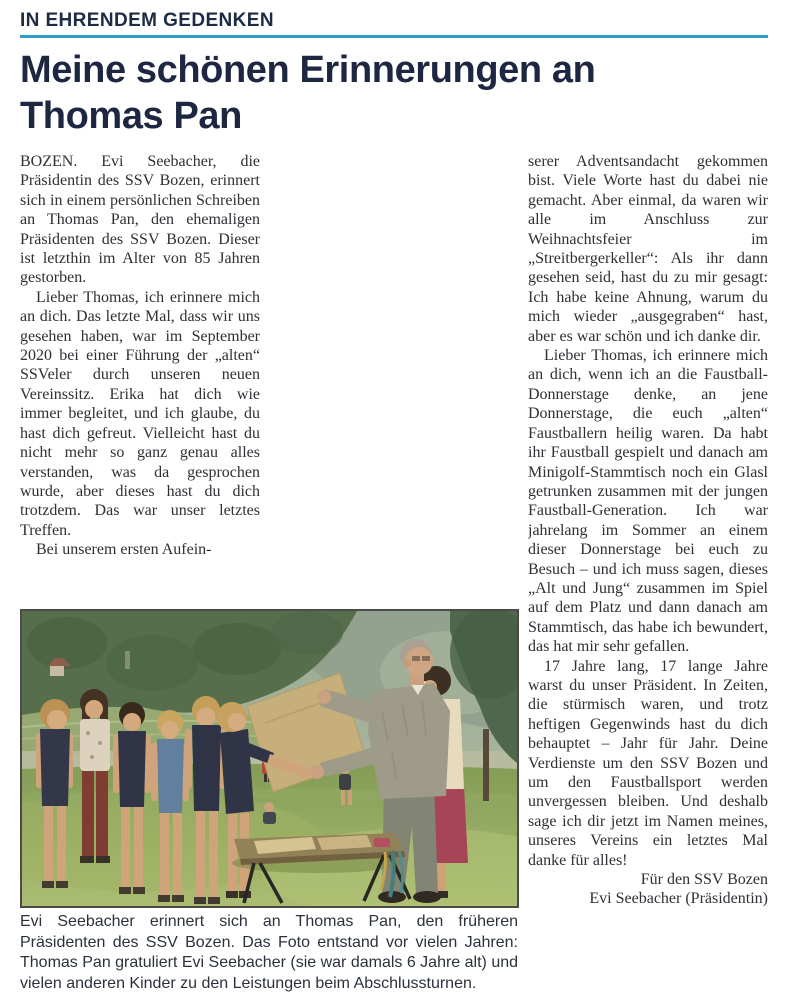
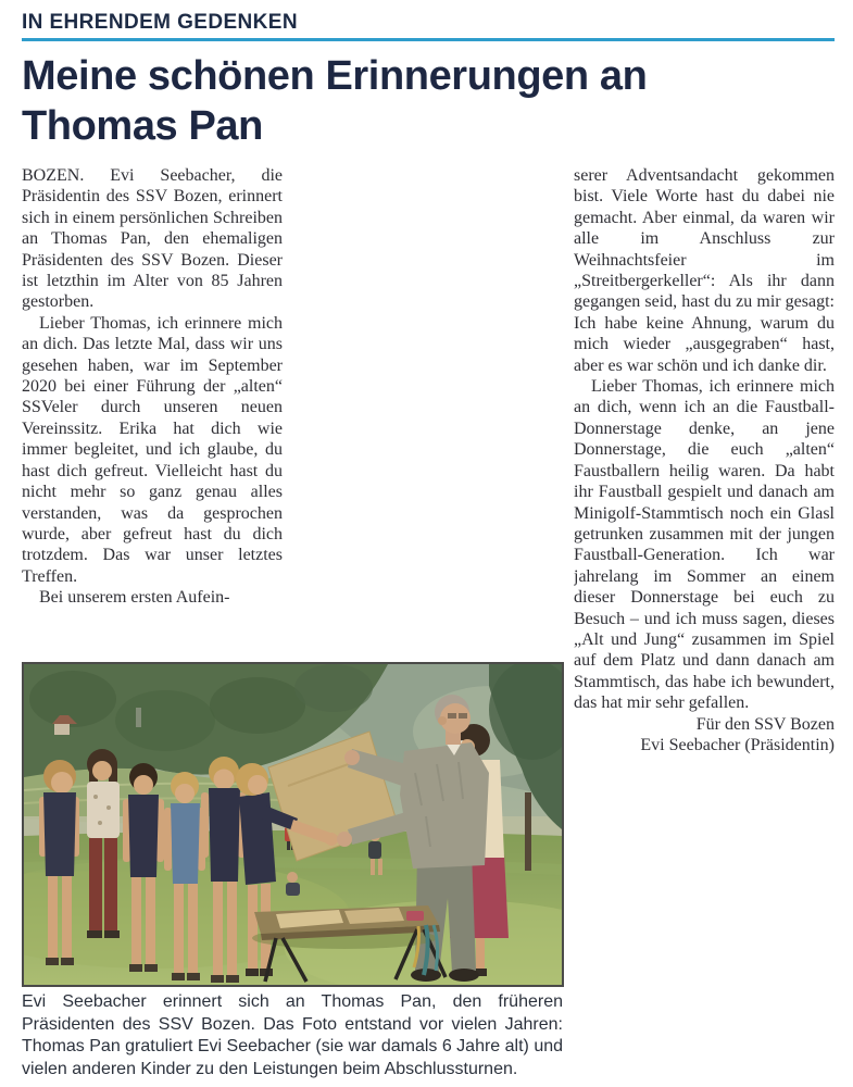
  IN EHRENDEM GEDENKEN
  Meine schönen Erinnerungen an Thomas Pan
  BOZEN. Evi Seebacher, die Präsidentin des SSV Bozen, erinnert sich in einem persönlichen Schreiben an Thomas Pan, den ehemaligen Präsidenten des SSV Bozen. Dieser ist letzthin im Alter von 85 Jahren gestorben.
- Lieber Thomas, ich erinnere mich an dich. Das letzte Mal, dass wir uns gesehen haben, war im September 2020 bei einer Führung der „alten“ SSVeler durch unseren neuen Vereinssitz. Erika hat dich wie immer begleitet, und ich glaube, du hast dich gefreut. Vielleicht hast du nicht mehr so ganz genau alles verstanden, was da gesprochen wurde, aber dieses hast du dich trotzdem. Das war unser letztes Treffen.
+ Lieber Thomas, ich erinnere mich an dich. Das letzte Mal, dass wir uns gesehen haben, war im September 2020 bei einer Führung der „alten“ SSVeler durch unseren neuen Vereinssitz. Erika hat dich wie immer begleitet, und ich glaube, du hast dich gefreut. Vielleicht hast du nicht mehr so ganz genau alles verstanden, was da gesprochen wurde, aber gefreut hast du dich trotzdem. Das war unser letztes Treffen.
  Bei unserem ersten Aufein-
- serer Adventsandacht gekommen bist. Viele Worte hast du dabei nie gemacht. Aber einmal, da waren wir alle im Anschluss zur Weihnachtsfeier im „Streitbergerkeller“: Als ihr dann gesehen seid, hast du zu mir gesagt: Ich habe keine Ahnung, warum du mich wieder „ausgegraben“ hast, aber es war schön und ich danke dir.
+ serer Adventsandacht gekommen bist. Viele Worte hast du dabei nie gemacht. Aber einmal, da waren wir alle im Anschluss zur Weihnachtsfeier im „Streitbergerkeller“: Als ihr dann gegangen seid, hast du zu mir gesagt: Ich habe keine Ahnung, warum du mich wieder „ausgegraben“ hast, aber es war schön und ich danke dir.
  Lieber Thomas, ich erinnere mich an dich, wenn ich an die Faustball-Donnerstage denke, an jene Donnerstage, die euch „alten“ Faustballern heilig waren. Da habt ihr Faustball gespielt und danach am Minigolf-Stammtisch noch ein Glasl getrunken zusammen mit der jungen Faustball-Generation. Ich war jahrelang im Sommer an einem dieser Donnerstage bei euch zu Besuch – und ich muss sagen, dieses „Alt und Jung“ zusammen im Spiel auf dem Platz und dann danach am Stammtisch, das habe ich bewundert, das hat mir sehr gefallen.
- 17 Jahre lang, 17 lange Jahre warst du unser Präsident. In Zeiten, die stürmisch waren, und trotz heftigen Gegenwinds hast du dich behauptet – Jahr für Jahr. Deine Verdienste um den SSV Bozen und um den Faustballsport werden unvergessen bleiben. Und deshalb sage ich dir jetzt im Namen meines, unseres Vereins ein letztes Mal danke für alles!
  Für den SSV Bozen
  Evi Seebacher (Präsidentin)
  Evi Seebacher erinnert sich an Thomas Pan, den früheren Präsidenten des SSV Bozen. Das Foto entstand vor vielen Jahren: Thomas Pan gratuliert Evi Seebacher (sie war damals 6 Jahre alt) und vielen anderen Kinder zu den Leistungen beim Abschlussturnen.
